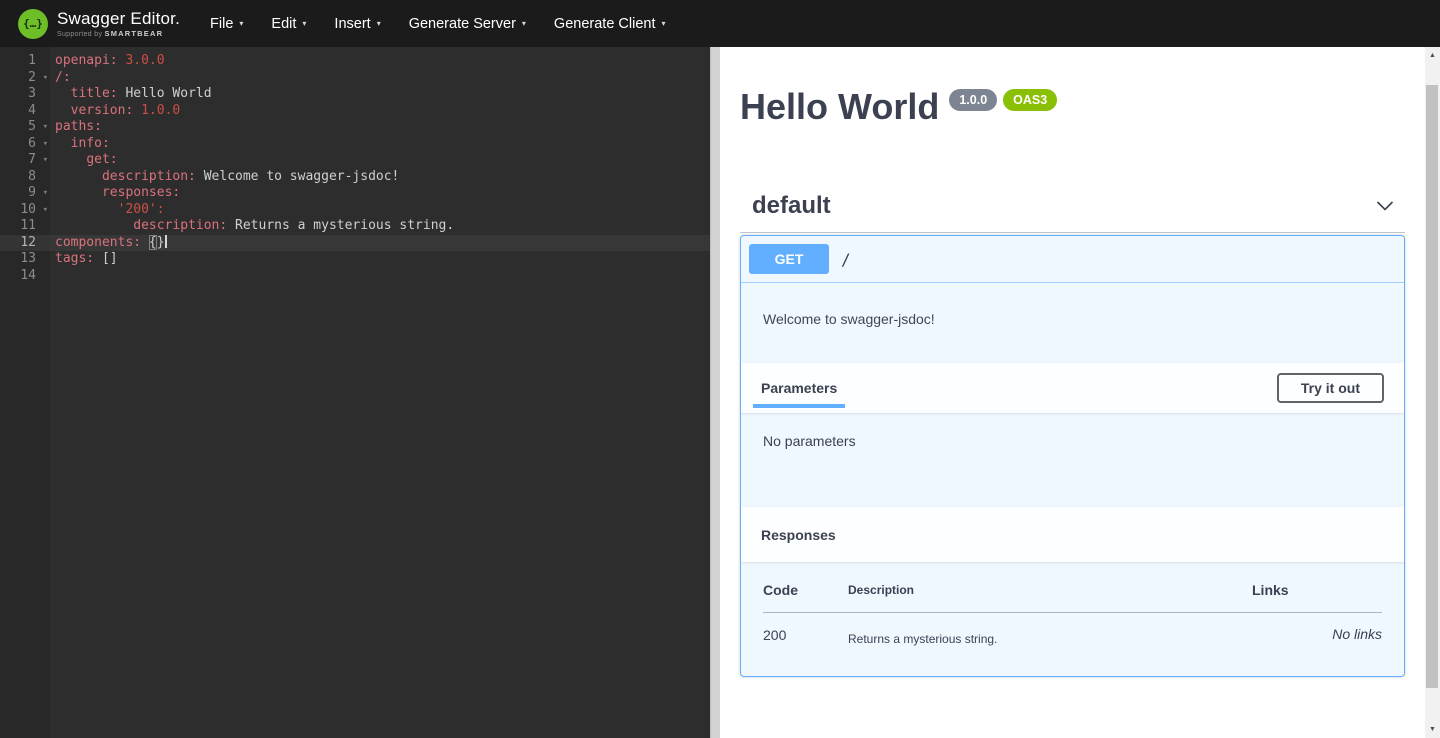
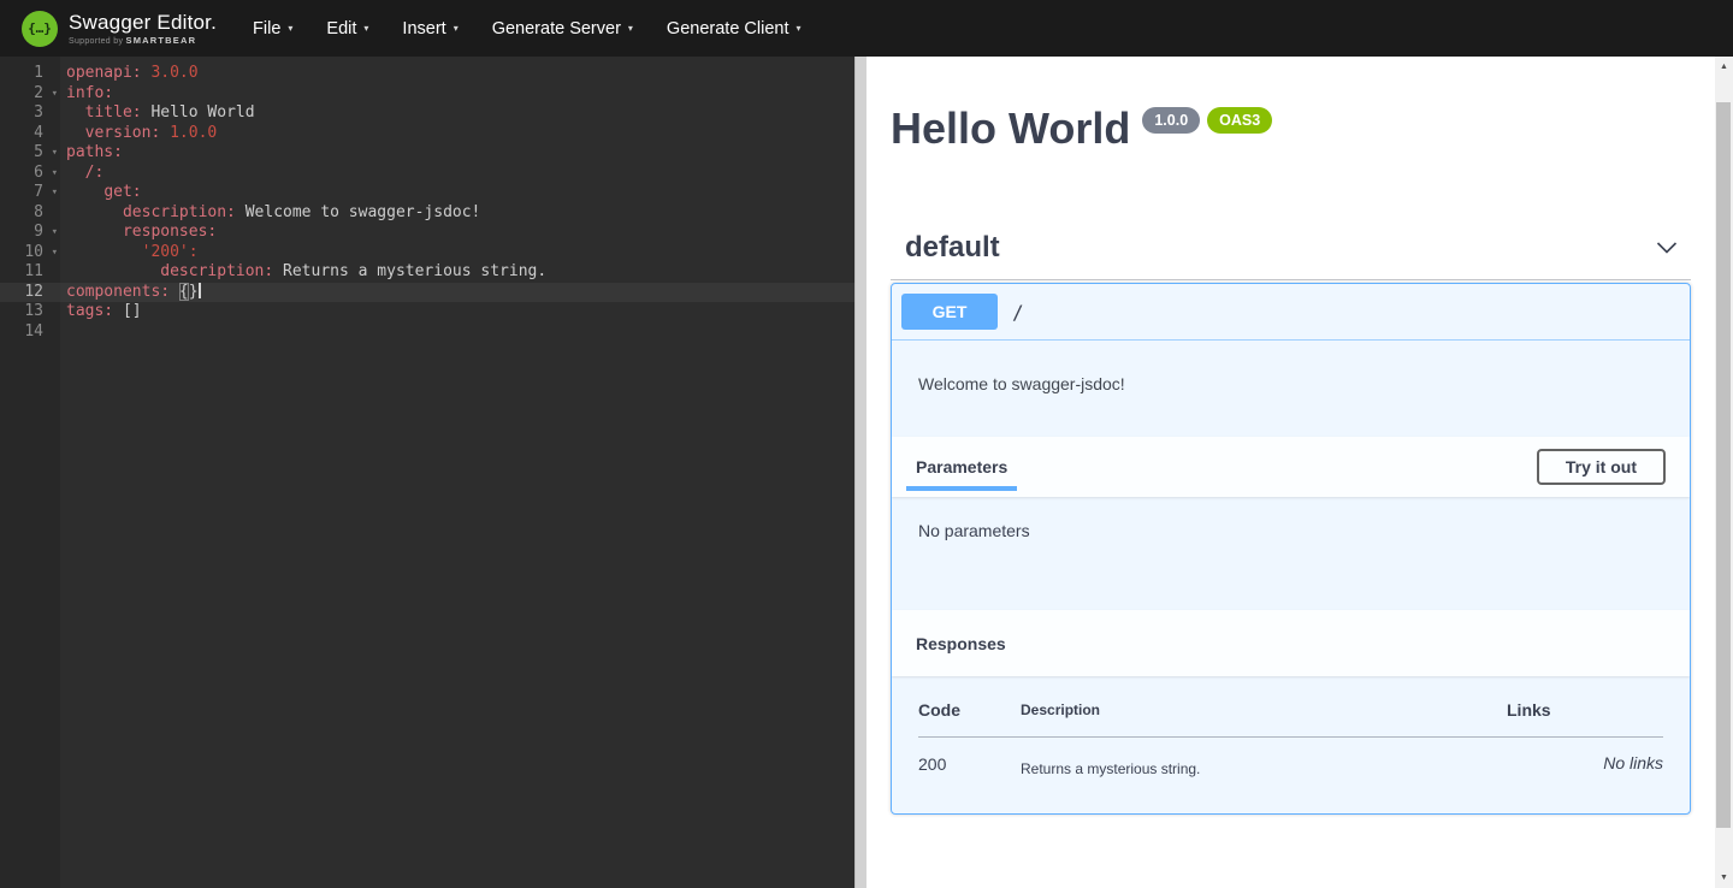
  {…}
  Swagger Editor.
  File ▾
  Edit ▾
  Insert ▾
  Generate Server ▾
  Generate Client ▾
  1
  2
  ▾
  3
  4
  5
  ▾
  6
  ▾
  7
  ▾
  8
  9
  ▾
  10
  ▾
  11
  12
  13
  14
  openapi: 3.0.0
- /:
+ info:
  title: Hello World
  version: 1.0.0
  paths:
- info:
+ /:
  get:
  description: Welcome to swagger-jsdoc!
  responses:
  '200':
  description: Returns a mysterious string.
  components: {}
  tags: []
  Hello World
  1.0.0
  OAS3
  default
  GET
  /
  Welcome to swagger-jsdoc!
  Parameters
  Try it out
  No parameters
  Responses
  Code	Description	Links
  200	Returns a mysterious string.	No links
